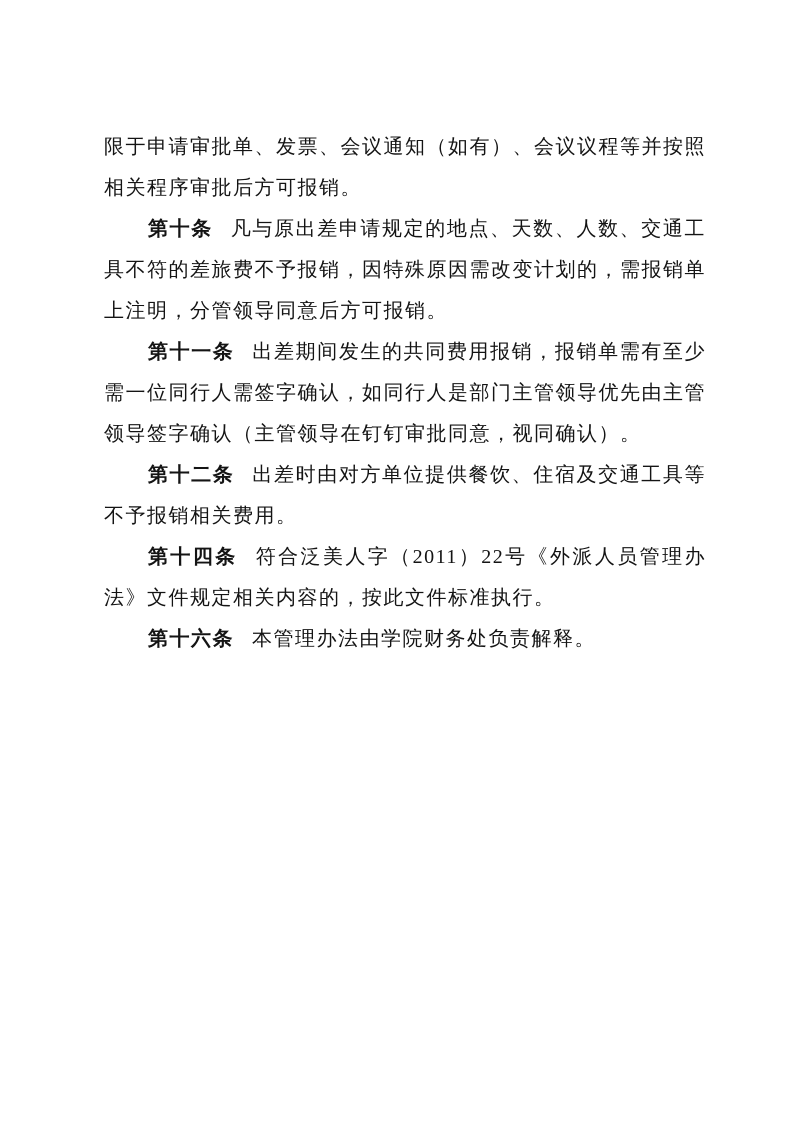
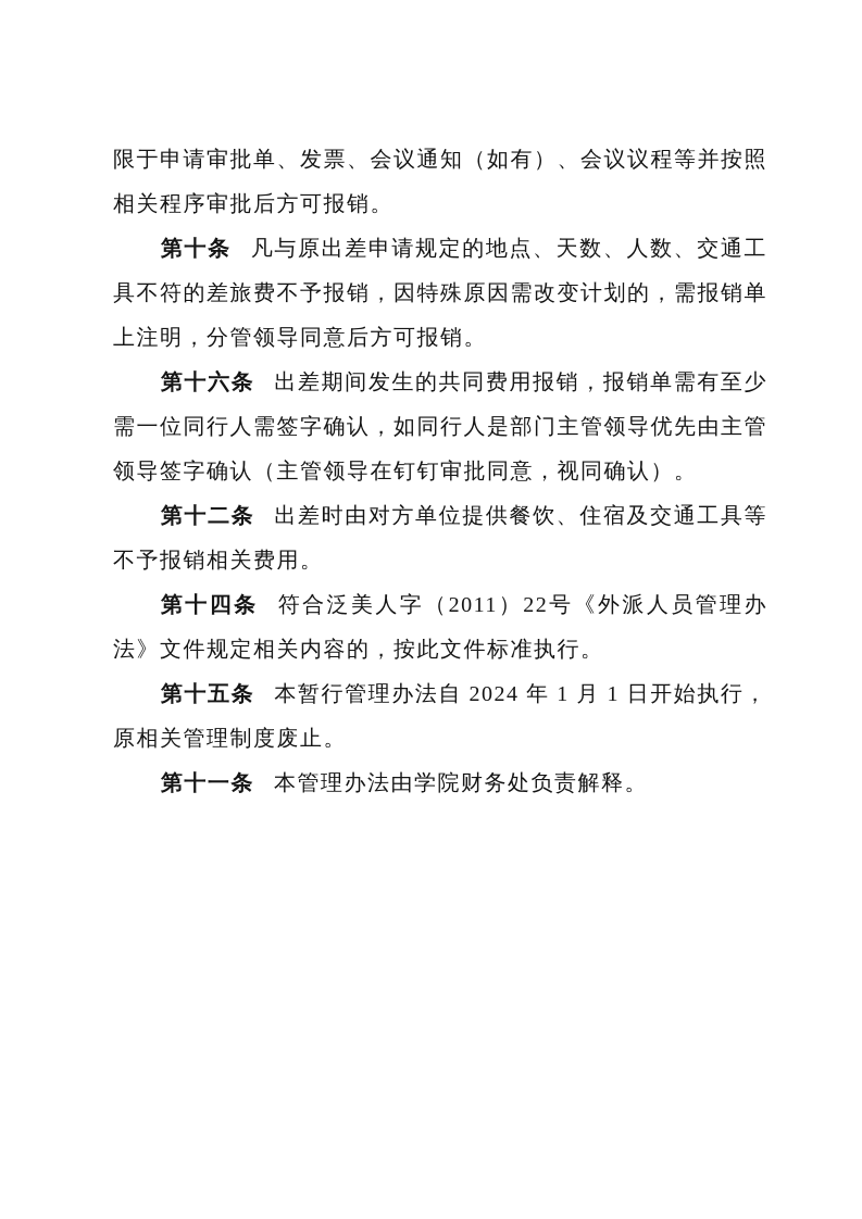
  限于申请审批单、发票、会议通知（如有）、会议议程等并按照相关程序审批后方可报销。
  第十条 凡与原出差申请规定的地点、天数、人数、交通工具不符的差旅费不予报销，因特殊原因需改变计划的，需报销单上注明，分管领导同意后方可报销。
- 第十一条 出差期间发生的共同费用报销，报销单需有至少需一位同行人需签字确认，如同行人是部门主管领导优先由主管领导签字确认（主管领导在钉钉审批同意，视同确认）。
+ 第十六条 出差期间发生的共同费用报销，报销单需有至少需一位同行人需签字确认，如同行人是部门主管领导优先由主管领导签字确认（主管领导在钉钉审批同意，视同确认）。
  第十二条 出差时由对方单位提供餐饮、住宿及交通工具等不予报销相关费用。
  第十四条 符合泛美人字（2011）22号《外派人员管理办法》文件规定相关内容的，按此文件标准执行。
+ 第十五条 本暂行管理办法自 2024 年 1 月 1 日开始执行，原相关管理制度废止。
- 第十六条 本管理办法由学院财务处负责解释。
+ 第十一条 本管理办法由学院财务处负责解释。
